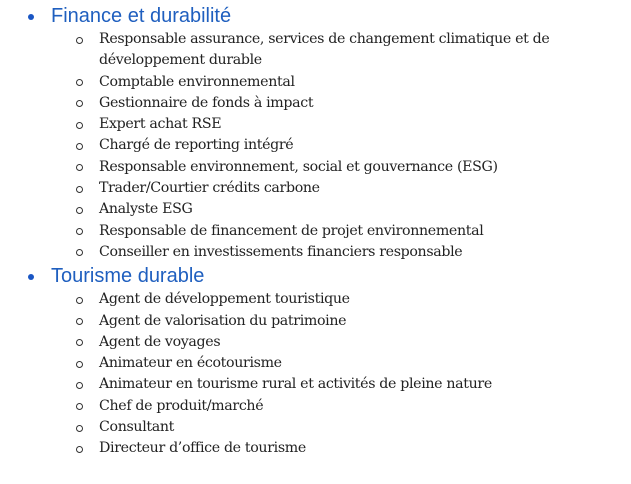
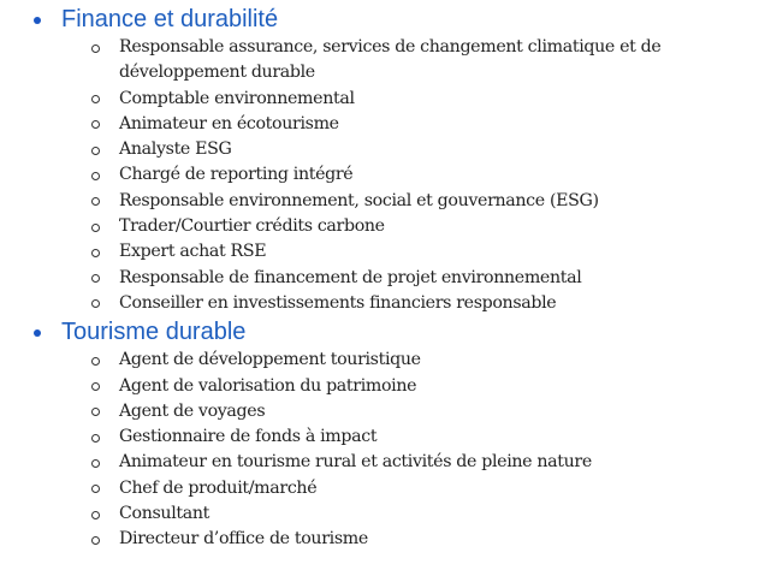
  Finance et durabilité
  Responsable assurance, services de changement climatique et de développement durable
  Comptable environnemental
- Gestionnaire de fonds à impact
+ Animateur en écotourisme
- Expert achat RSE
+ Analyste ESG
  Chargé de reporting intégré
  Responsable environnement, social et gouvernance (ESG)
  Trader/Courtier crédits carbone
- Analyste ESG
+ Expert achat RSE
  Responsable de financement de projet environnemental
  Conseiller en investissements financiers responsable
  Tourisme durable
  Agent de développement touristique
  Agent de valorisation du patrimoine
  Agent de voyages
- Animateur en écotourisme
+ Gestionnaire de fonds à impact
  Animateur en tourisme rural et activités de pleine nature
  Chef de produit/marché
  Consultant
  Directeur d’office de tourisme
